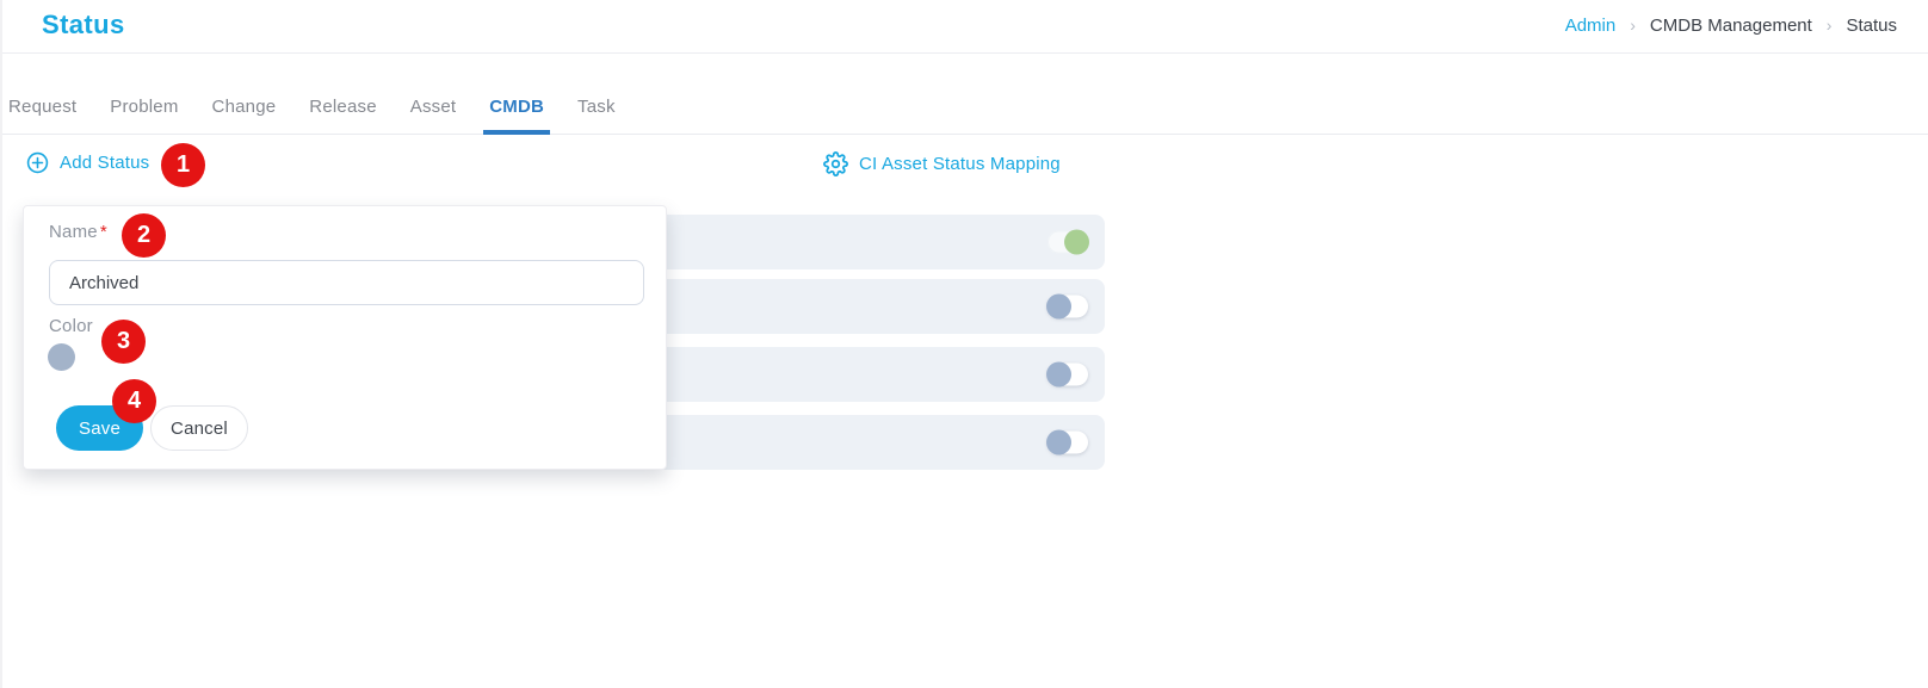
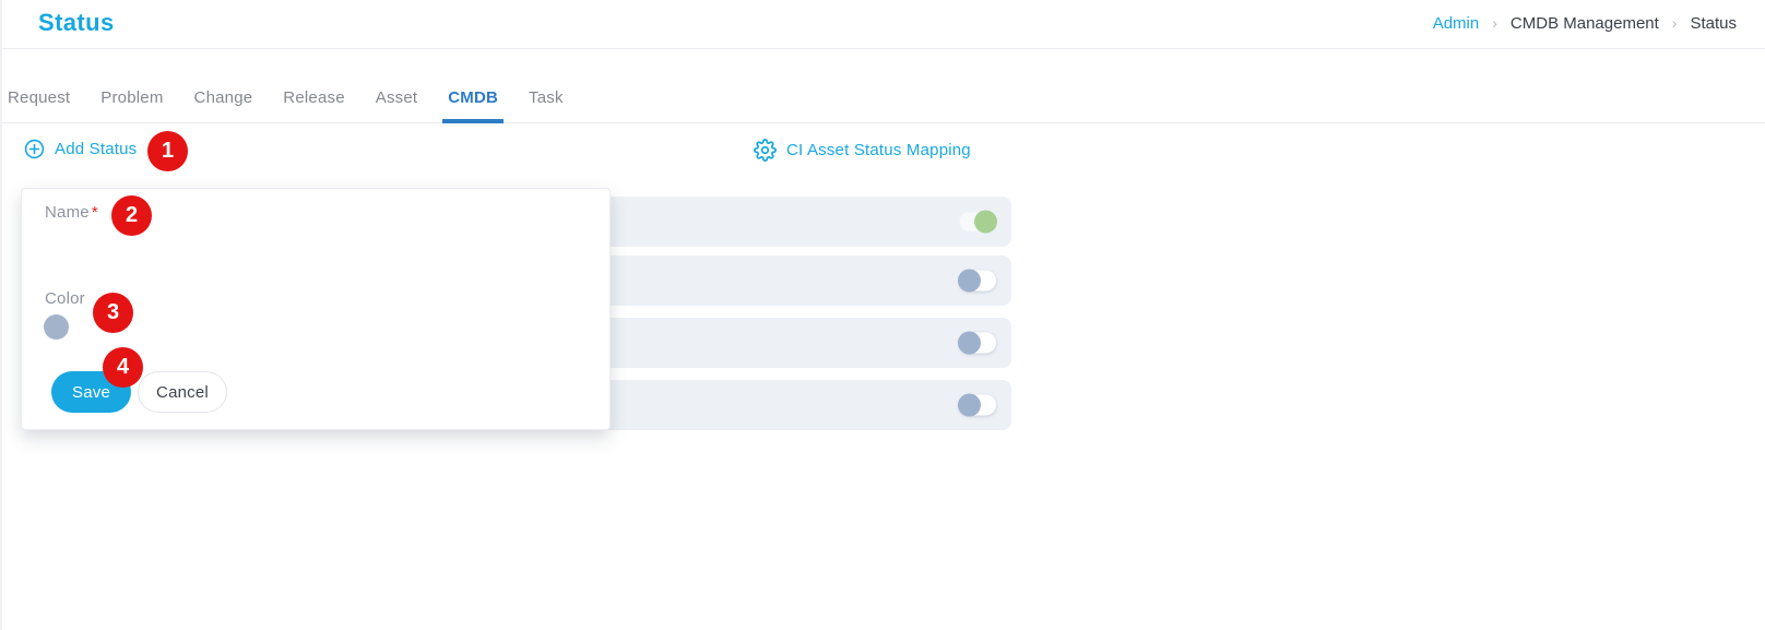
  Status
  Admin
  ›
  CMDB Management
  ›
  Status
  Request
  Problem
  Change
  Release
  Asset
  CMDB
  Task
  Add Status
  CI Asset Status Mapping
  Name*
- Archived
  Color
  Save
  Cancel
  1
  2
  3
  4
